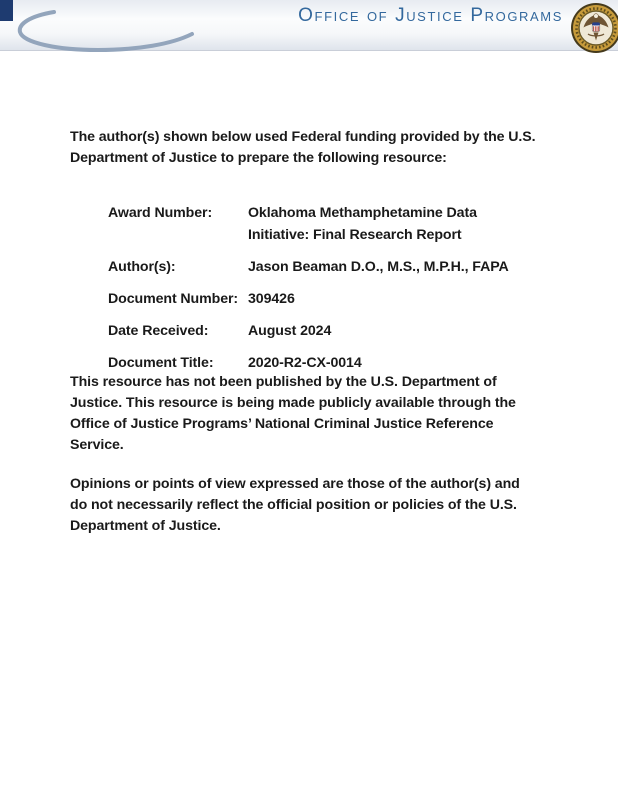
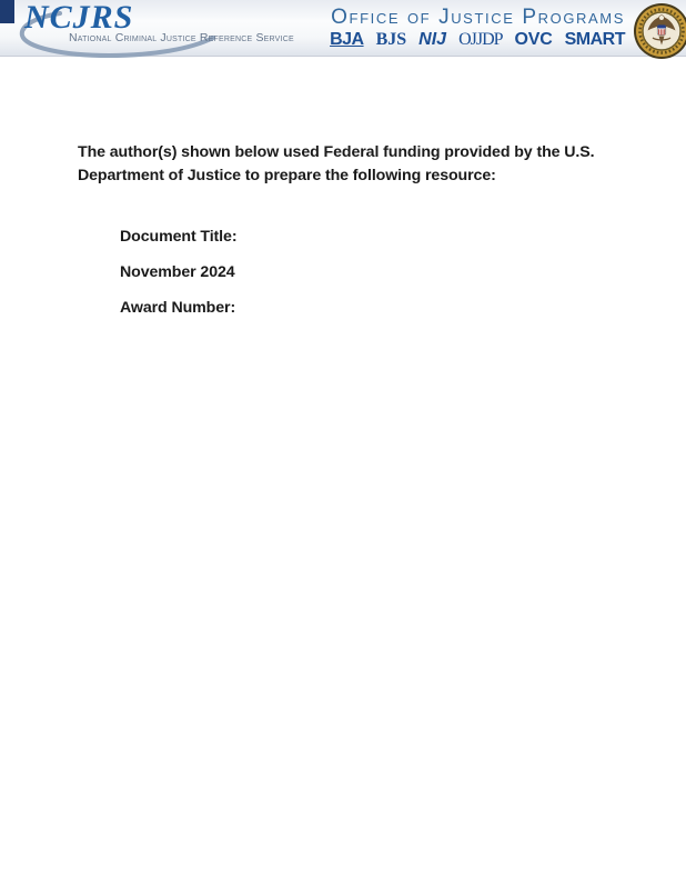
+ NCJRS
+ National Criminal Justice Reference Service
  Office of Justice Programs
+ BJA
+ BJS
+ NIJ
+ OJJDP
+ OVC
+ SMART
  The author(s) shown below used Federal funding provided by the U.S.
  Department of Justice to prepare the following resource:
- Award Number:
+ Document Title:
- Oklahoma Methamphetamine Data
- Initiative: Final Research Report
- Author(s):
- Jason Beaman D.O., M.S., M.P.H., FAPA
- Document Number:
- 309426
- Date Received:
- August 2024
+ November 2024
- Document Title:
+ Award Number:
- 2020-R2-CX-0014
- This resource has not been published by the U.S. Department of
- Justice. This resource is being made publicly available through the
- Office of Justice Programs’ National Criminal Justice Reference
- Service.
- Opinions or points of view expressed are those of the author(s) and
- do not necessarily reflect the official position or policies of the U.S.
- Department of Justice.
